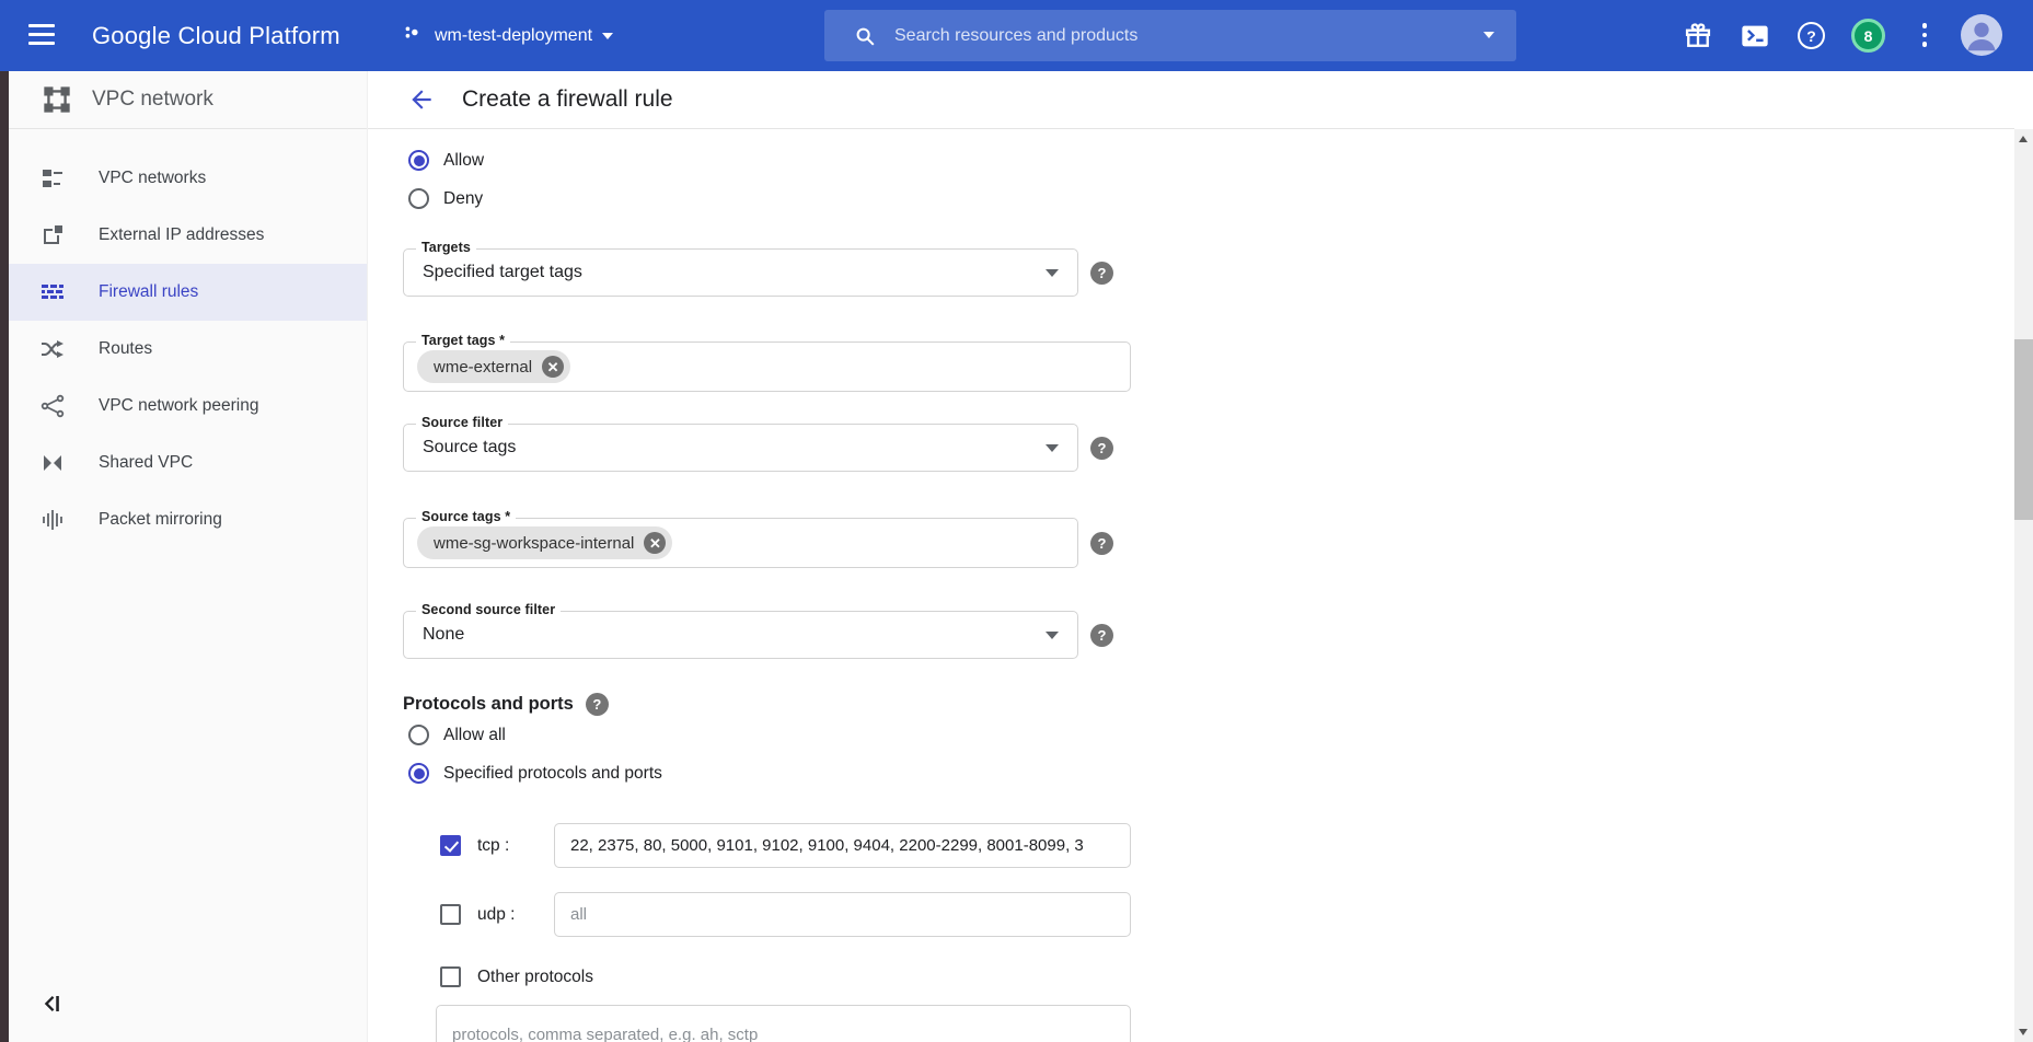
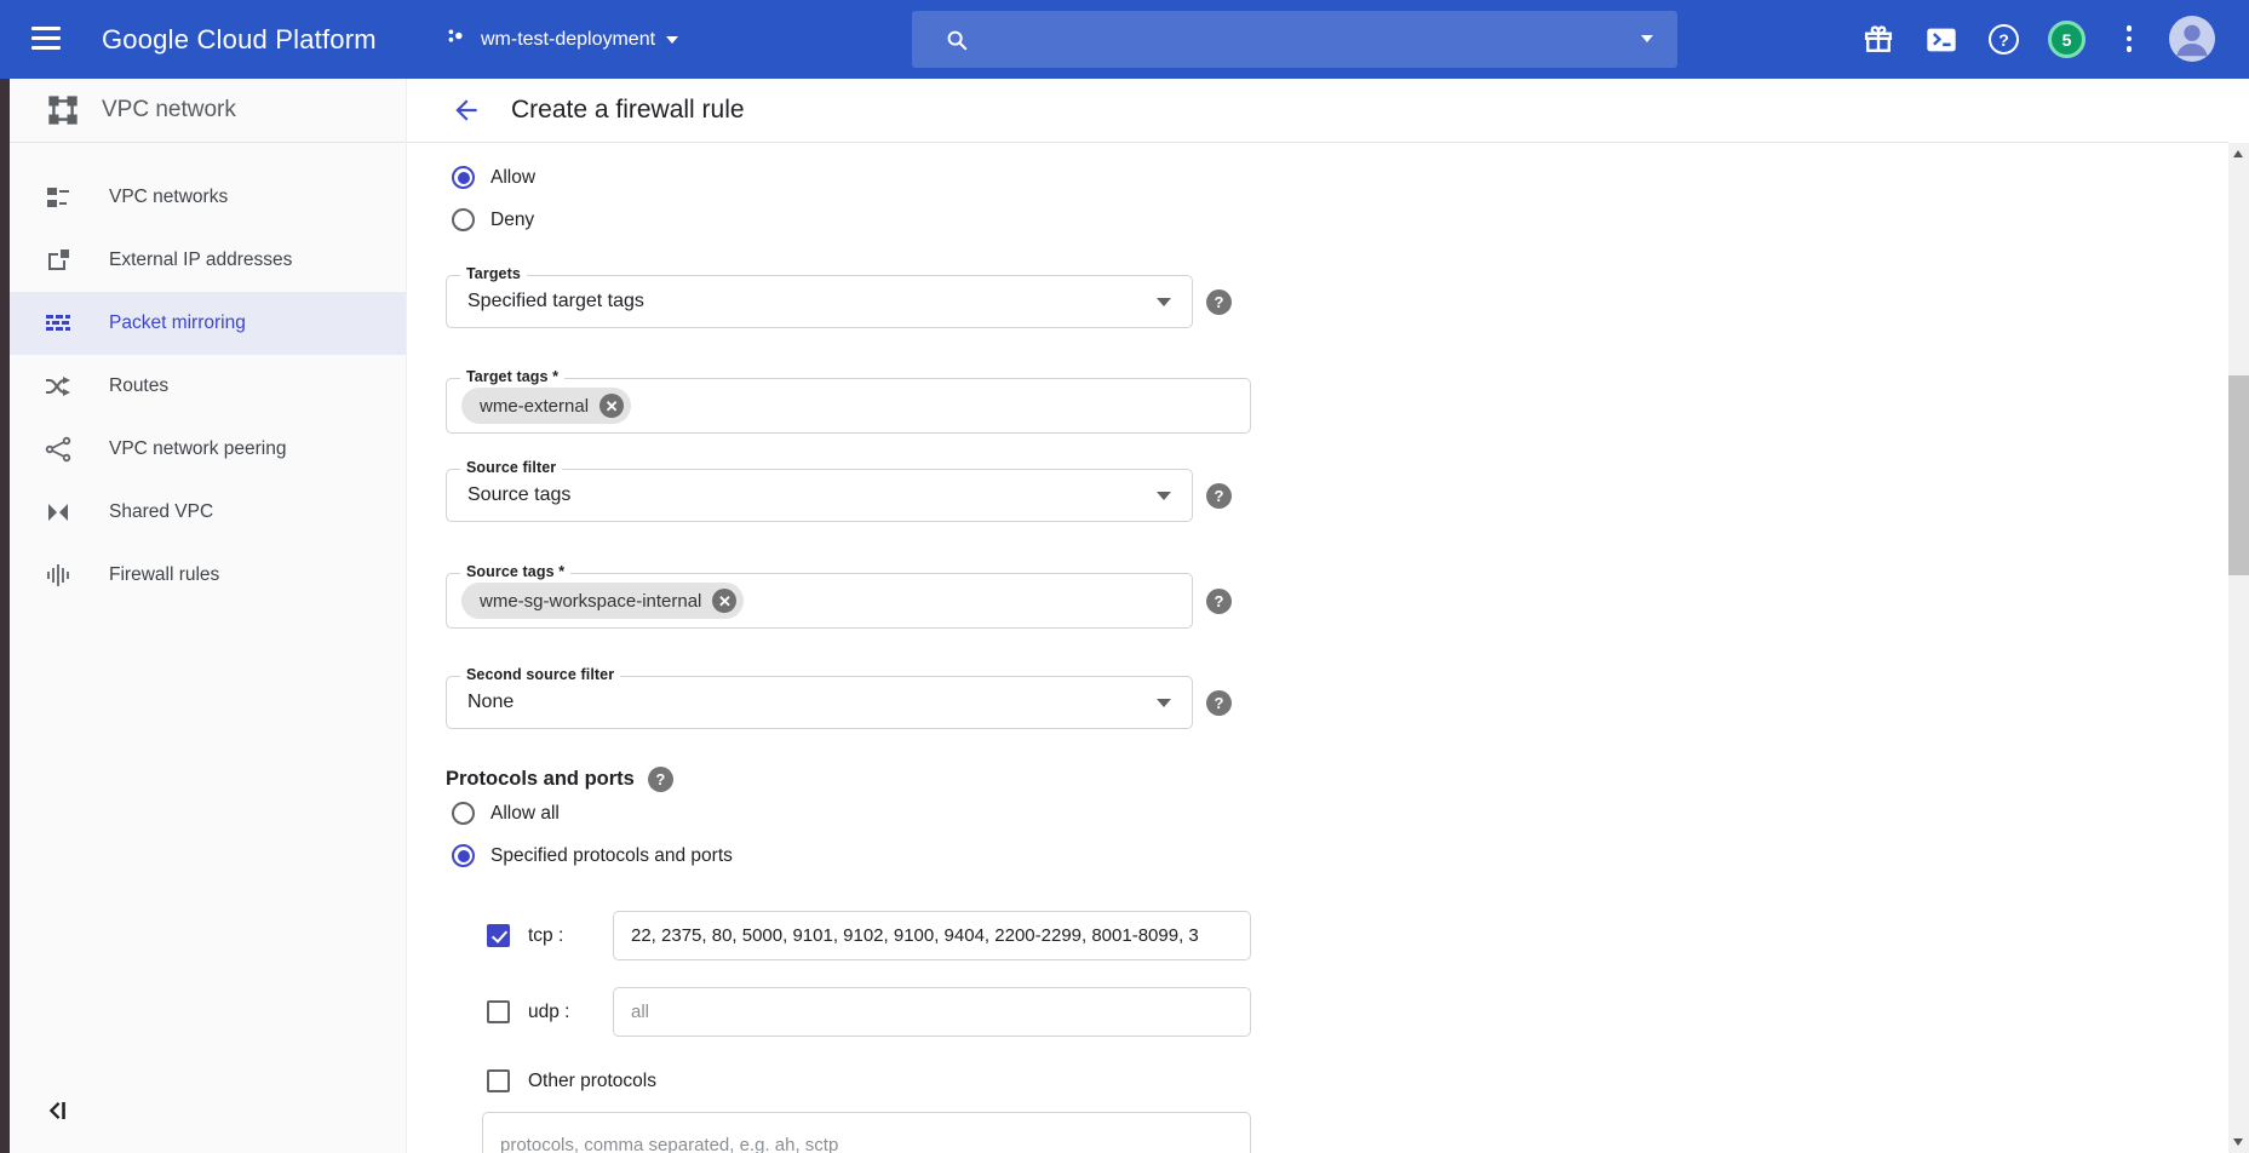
  Google Cloud Platform
  wm-test-deployment
- Search resources and products
  ?
- 8
+ 5
  VPC network
  VPC networks
  External IP addresses
- Firewall rules
+ Packet mirroring
  Routes
  VPC network peering
  Shared VPC
- Packet mirroring
+ Firewall rules
  Create a firewall rule
  Allow
  Deny
  Targets
  Specified target tags
  ?
  Target tags *
  wme-external
  ✕
  Source filter
  Source tags
  ?
  Source tags *
  wme-sg-workspace-internal
  ✕
  ?
  Second source filter
  None
  ?
  Protocols and ports
  ?
  Allow all
  Specified protocols and ports
  tcp :
  22, 2375, 80, 5000, 9101, 9102, 9100, 9404, 2200-2299, 8001-8099, 3
  udp :
  all
  Other protocols
  protocols, comma separated, e.g. ah, sctp
